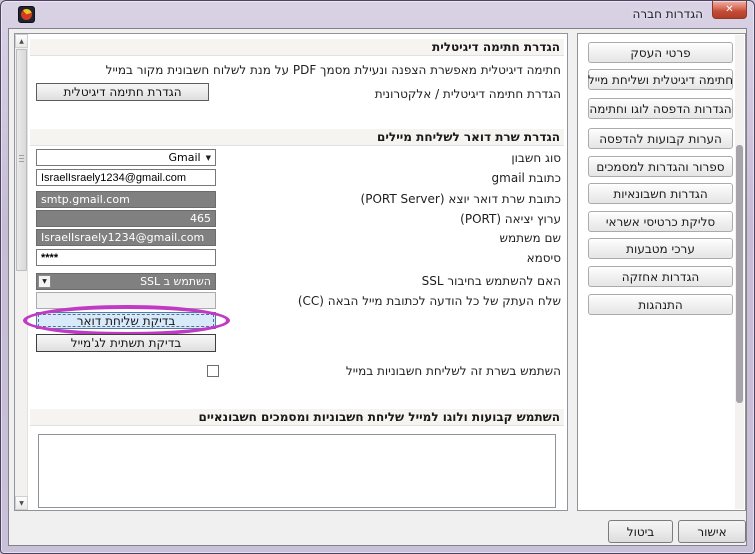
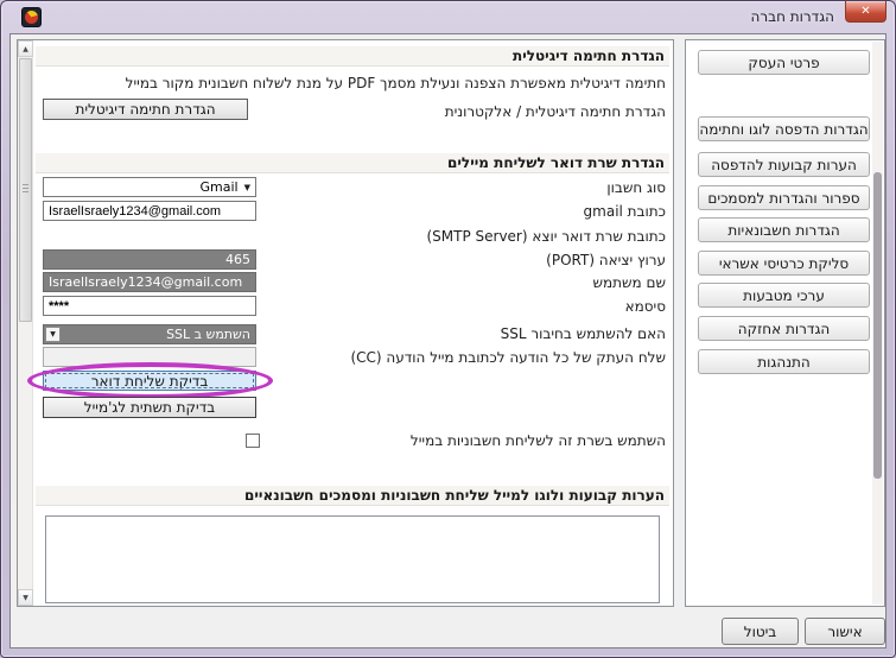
  הגדרות חברה
  ✕
  הגדרת חתימה דיגיטלית
  חתימה דיגיטלית מאפשרת הצפנה ונעילת מסמך PDF על מנת לשלוח חשבונית מקור במייל
  הגדרת חתימה דיגיטלית / אלקטרונית
  הגדרת חתימה דיגיטלית
  הגדרת שרת דואר לשליחת מיילים
  סוג חשבון
  Gmail
  ▼
  כתובת gmail
  IsraelIsraely1234@gmail.com
- כתובת שרת דואר יוצא (PORT Server)
+ כתובת שרת דואר יוצא (SMTP Server)
- smtp.gmail.com
  ערוץ יציאה (PORT)
  465
  שם משתמש
  IsraelIsraely1234@gmail.com
  סיסמא
  ****
  האם להשתמש בחיבור SSL
  השתמש ב SSL
- שלח העתק של כל הודעה לכתובת מייל הבאה (CC)
+ שלח העתק של כל הודעה לכתובת מייל הודעה (CC)
  בדיקת שליחת דואר
  בדיקת תשתית לג'מייל
  השתמש בשרת זה לשליחת חשבוניות במייל
- השתמש קבועות ולוגו למייל שליחת חשבוניות ומסמכים חשבונאיים
+ הערות קבועות ולוגו למייל שליחת חשבוניות ומסמכים חשבונאיים
  פרטי העסק
- חתימה דיגיטלית ושליחת מייל
  הגדרות הדפסה לוגו וחתימה
  הערות קבועות להדפסה
  ספרור והגדרות למסמכים
  הגדרות חשבונאיות
  סליקת כרטיסי אשראי
  ערכי מטבעות
  הגדרות אחזקה
  התנהגות
  ביטול
  אישור
